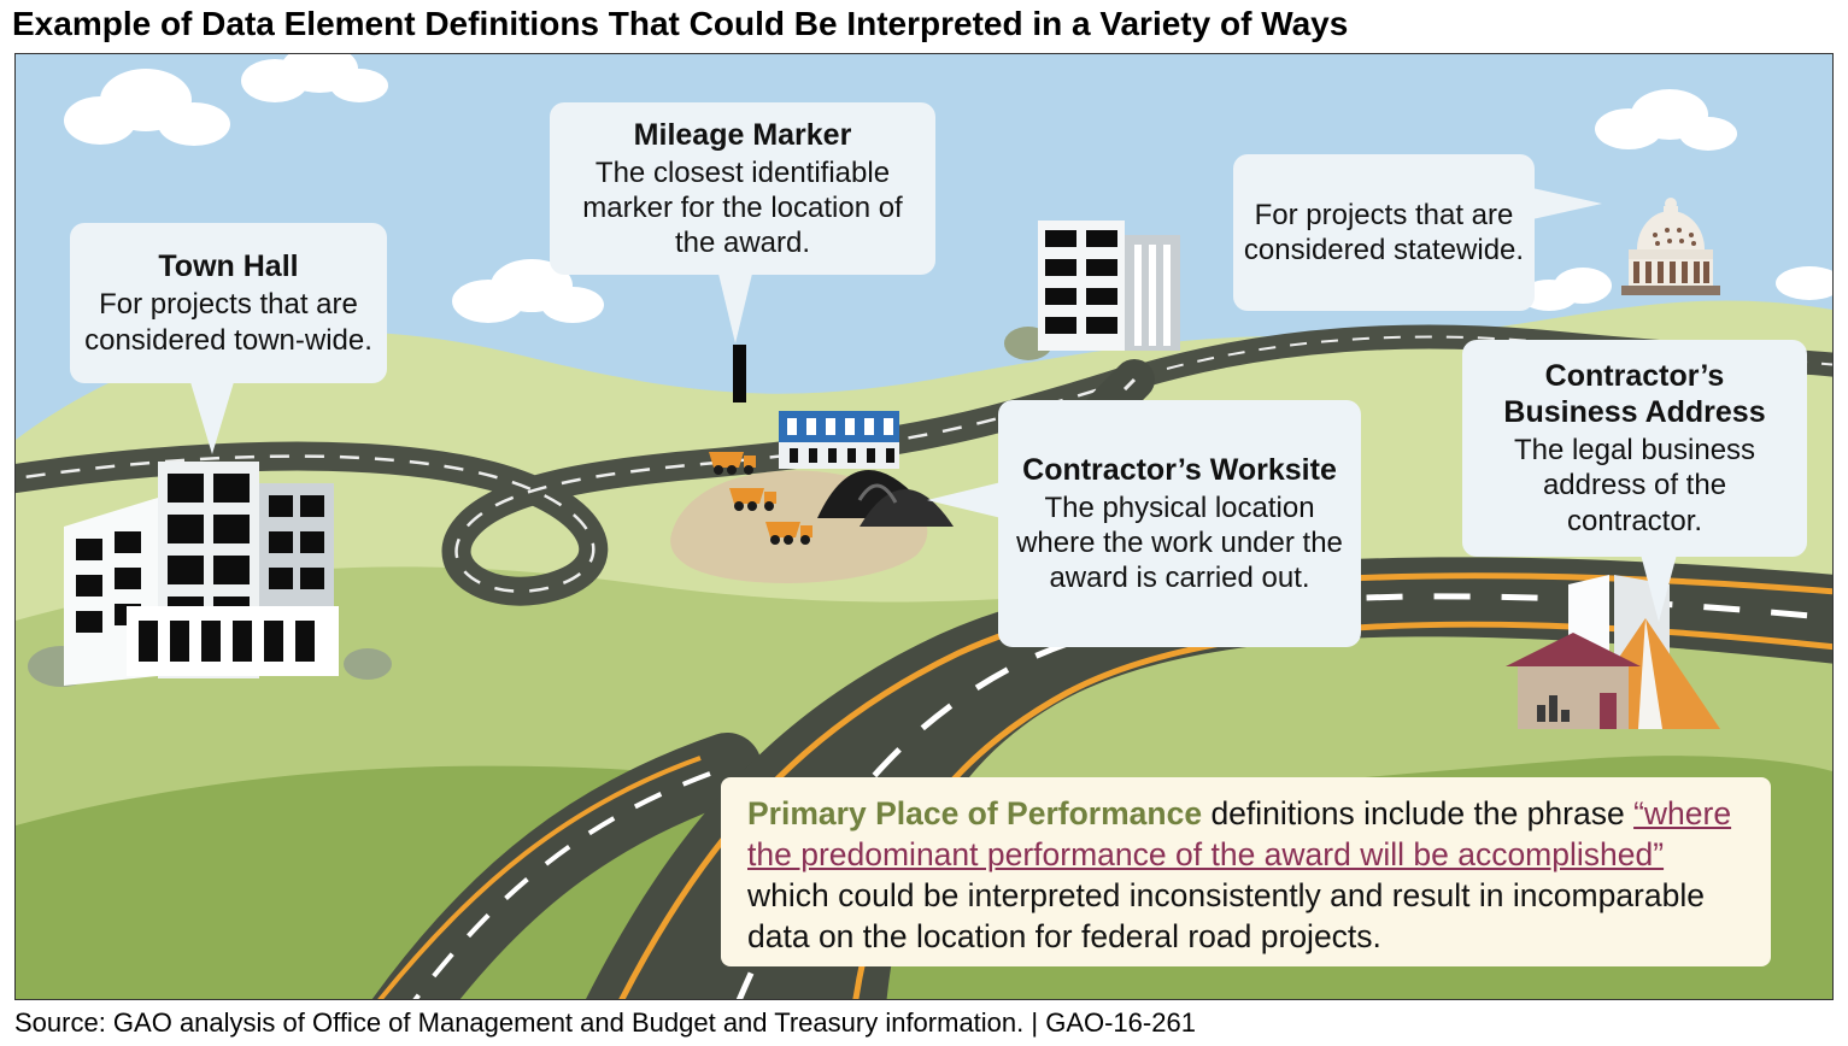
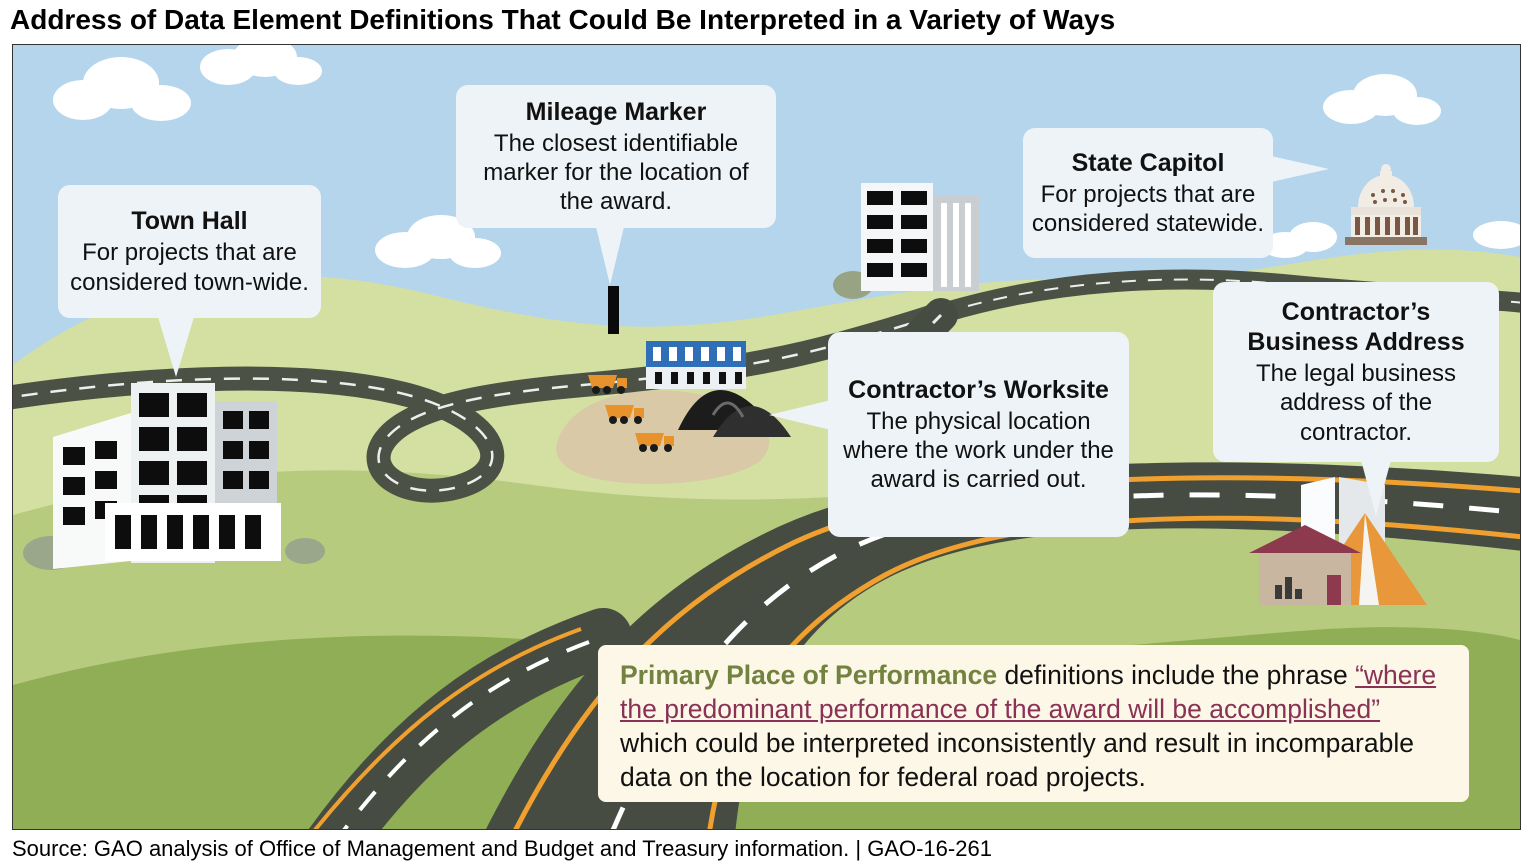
- Example of Data Element Definitions That Could Be Interpreted in a Variety of Ways
+ Address of Data Element Definitions That Could Be Interpreted in a Variety of Ways
  Town Hall
  For projects that are considered town-wide.
  Mileage Marker
  The closest identifiable marker for the location of the award.
+ State Capitol
  For projects that are considered statewide.
  Contractor’s Worksite
  The physical location where the work under the award is carried out.
  Contractor’s Business Address
  The legal business address of the contractor.
  Primary Place of Performance definitions include the phrase “where the predominant performance of the award will be accomplished” which could be interpreted inconsistently and result in incomparable data on the location for federal road projects.
  Source: GAO analysis of Office of Management and Budget and Treasury information. | GAO-16-261
